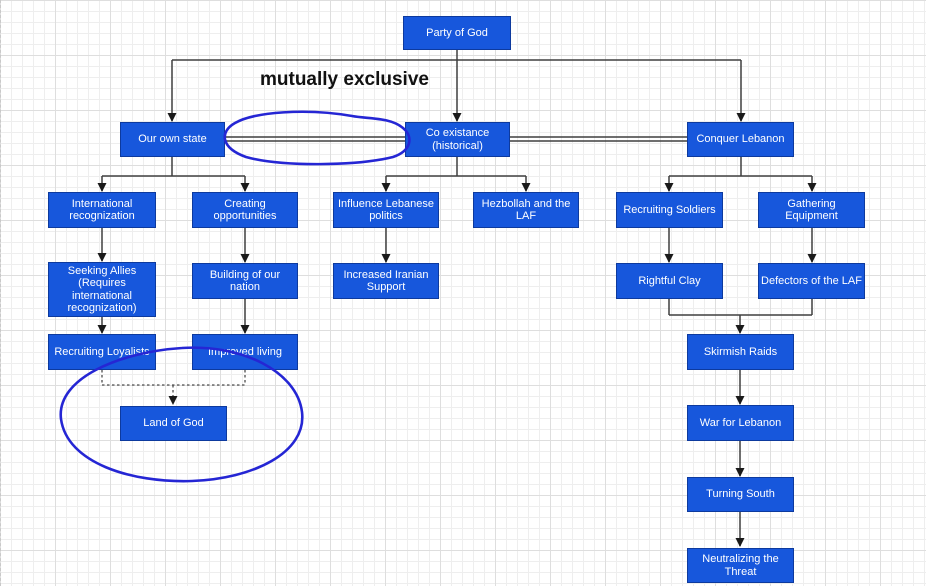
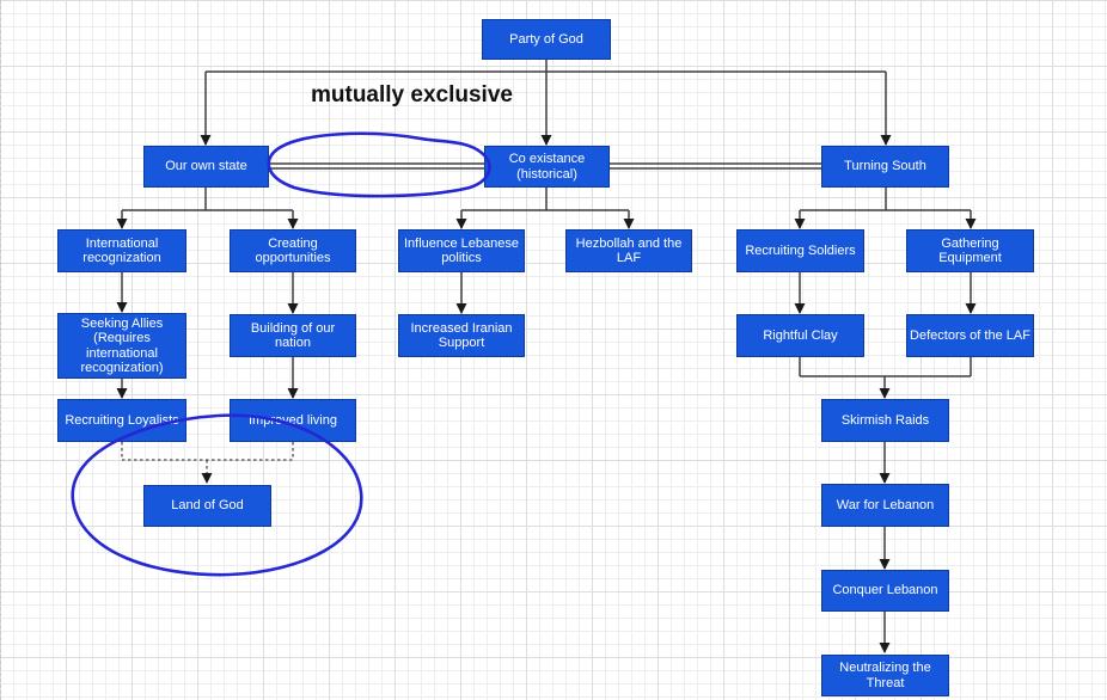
  Party of God
  Our own state
  Co existance
  (historical)
- Conquer Lebanon
+ Turning South
  International
  recognization
  Creating opportunities
  Influence Lebanese
  politics
  Hezbollah and the
  LAF
  Recruiting Soldiers
  Gathering Equipment
  Seeking Allies
  (Requires
  international
  recognization)
  Building of our nation
  Increased Iranian
  Support
  Rightful Clay
  Defectors of the LAF
  Recruiting Loyalist
  Impved living
  Skirmish Raids
  Land of God
  War for Lebanon
- Turning South
+ Conquer Lebanon
  Neutralizing the
  Threat
  mutually exclusive
